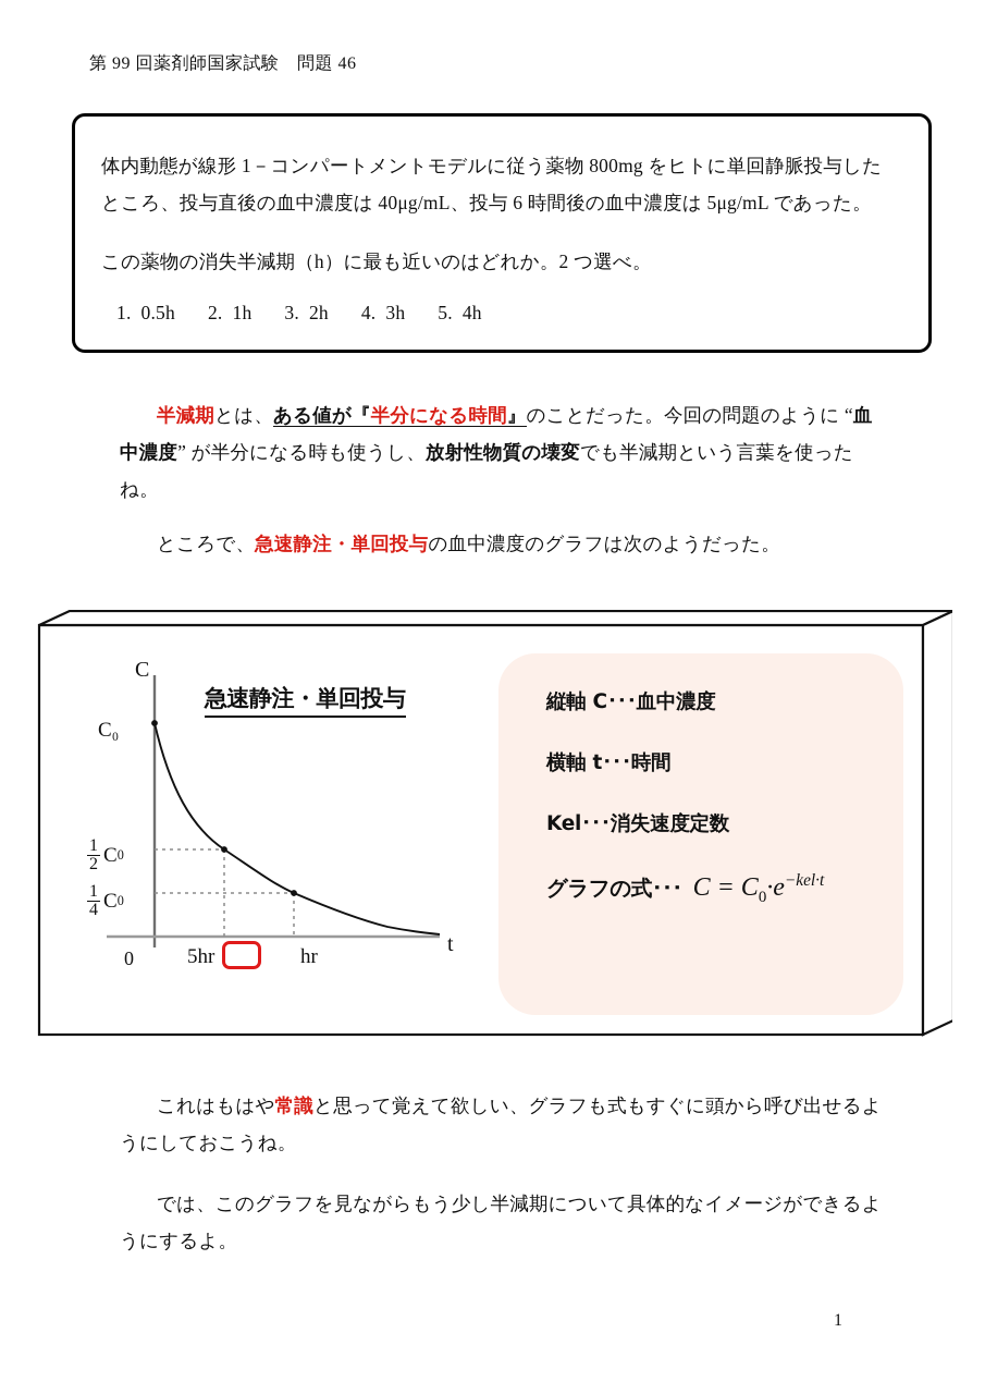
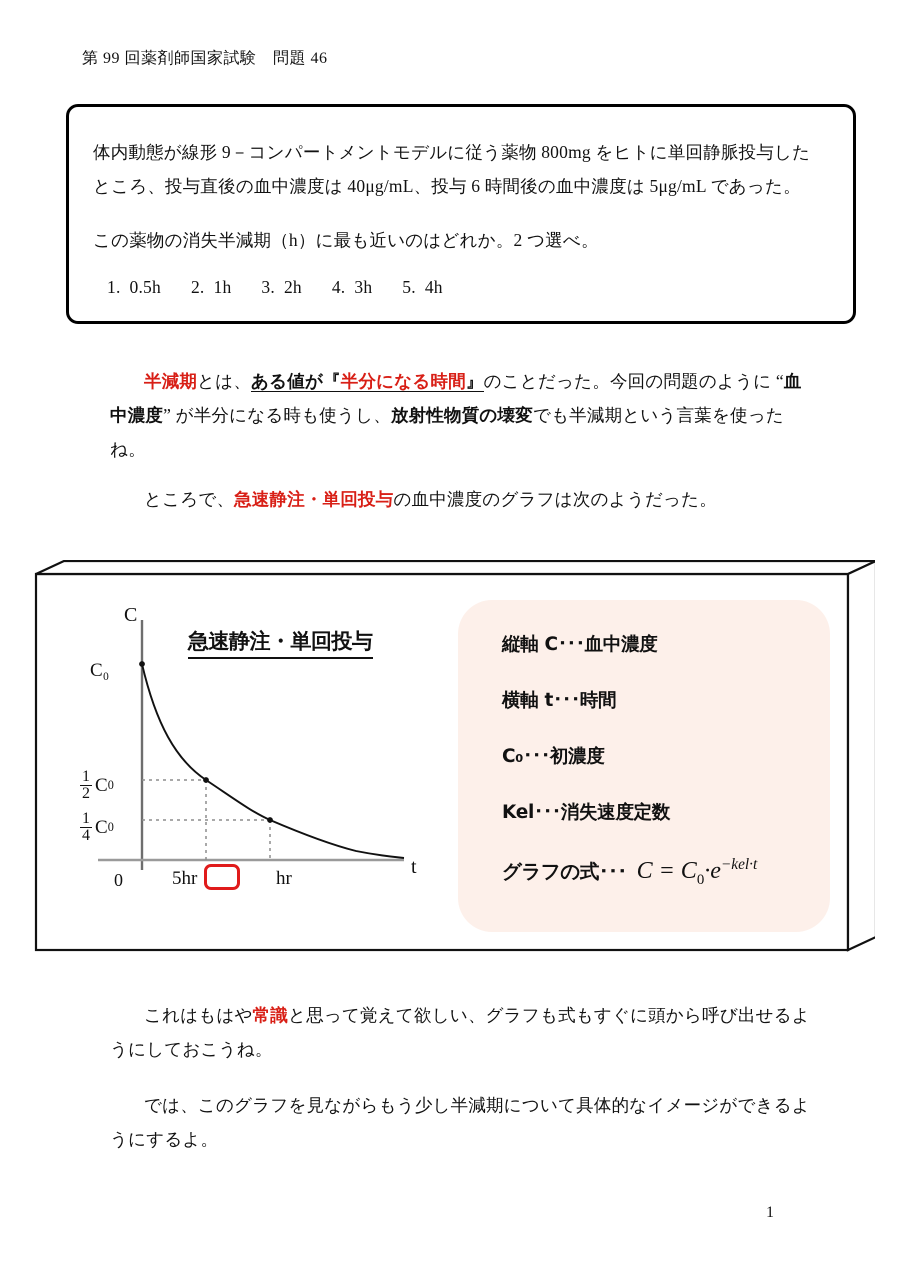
  第 99 回薬剤師国家試験 問題 46
- 体内動態が線形 1－コンパートメントモデルに従う薬物 800mg をヒトに単回静脈投与した
+ 体内動態が線形 9－コンパートメントモデルに従う薬物 800mg をヒトに単回静脈投与した
  ところ、投与直後の血中濃度は 40μg/mL、投与 6 時間後の血中濃度は 5μg/mL であった。
  この薬物の消失半減期（h）に最も近いのはどれか。2 つ選べ。
  1. 0.5h 2. 1h 3. 2h 4. 3h 5. 4h
  半減期とは、ある値が『半分になる時間』のことだった。今回の問題のように “血中濃度” が半分になる時も使うし、放射性物質の壊変でも半減期という言葉を使ったね。
  ところで、急速静注・単回投与の血中濃度のグラフは次のようだった。
  急速静注・単回投与
  C
  t
  C₀
  0
  5hr
  hr
  1
  2
  C
  0
  1
  4
  C
  0
  縦軸 C･･･血中濃度
  横軸 t･･･時間
+ C₀･･･初濃度
  Kel･･･消失速度定数
  グラフの式･･･
  C = C0·e−kel·t
  これはもはや常識と思って覚えて欲しい、グラフも式もすぐに頭から呼び出せるようにしておこうね。
  では、このグラフを見ながらもう少し半減期について具体的なイメージができるようにするよ。
  1
